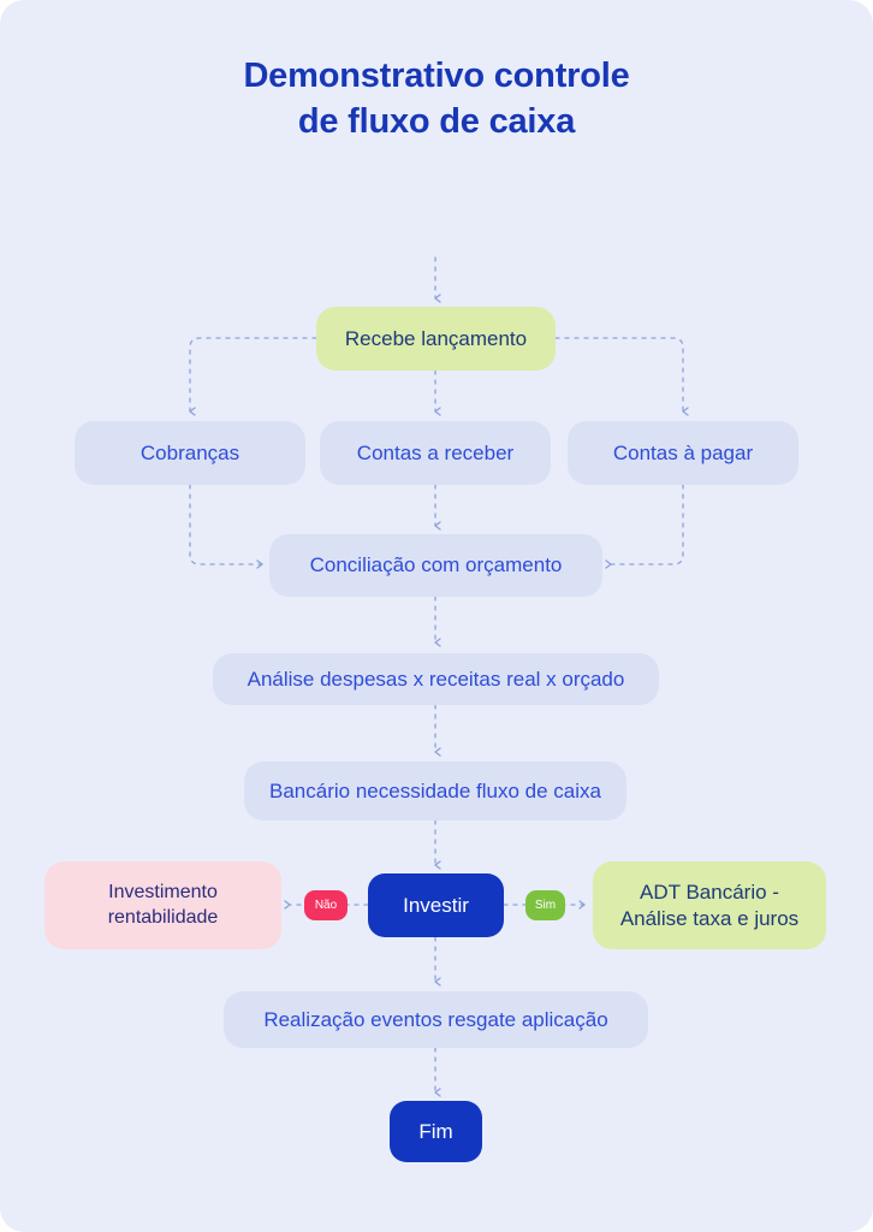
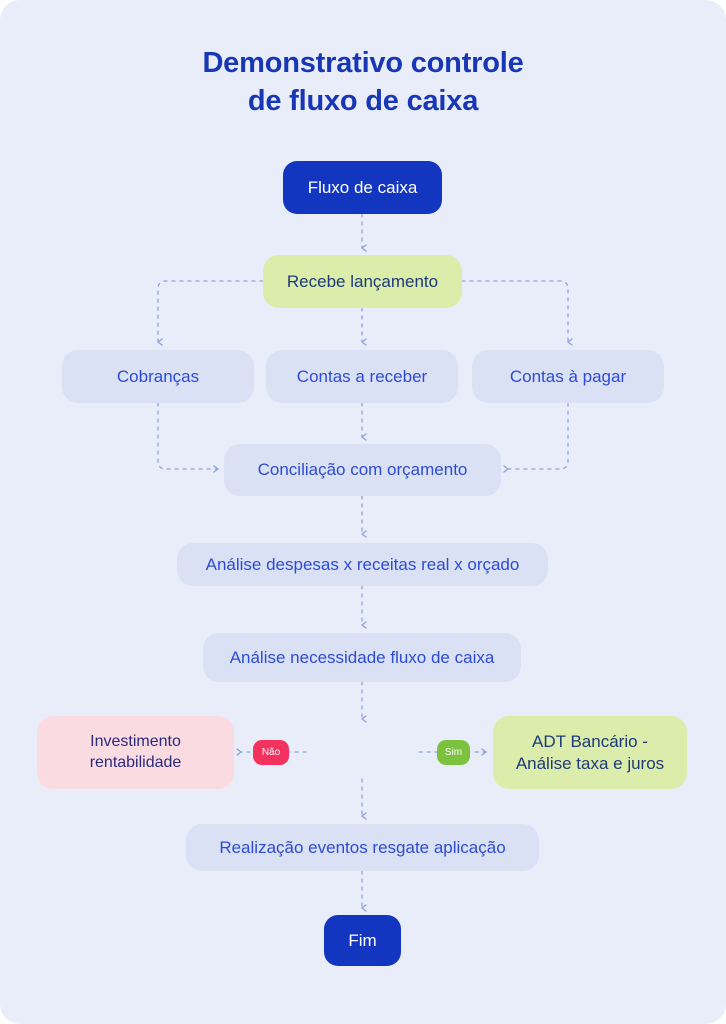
  Demonstrativo controle
  de fluxo de caixa
+ Fluxo de caixa
  Recebe lançamento
  Cobranças
  Contas a receber
  Contas à pagar
  Conciliação com orçamento
  Análise despesas x receitas real x orçado
- Bancário necessidade fluxo de caixa
+ Análise necessidade fluxo de caixa
- Investir
  Investimento
  rentabilidade
  ADT Bancário -
  Análise taxa e juros
  Não
  Sim
  Realização eventos resgate aplicação
  Fim
